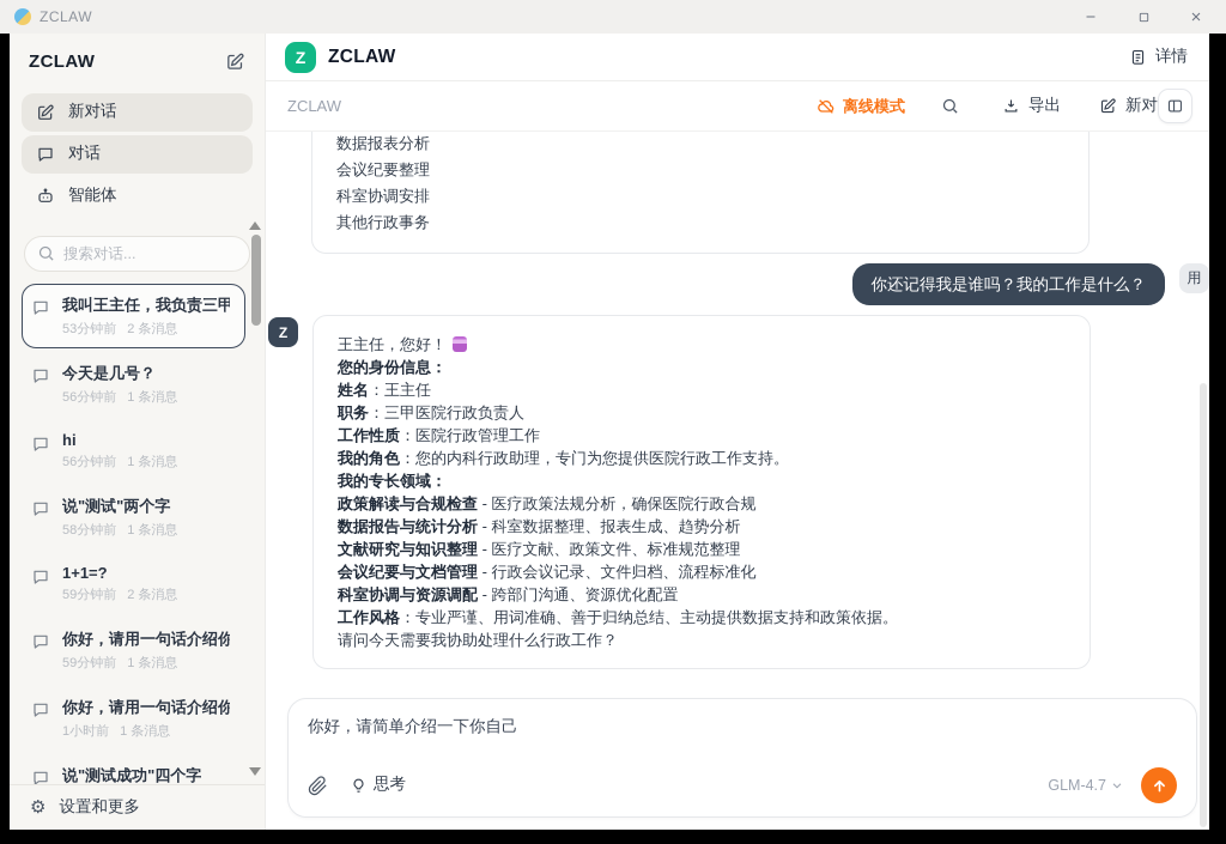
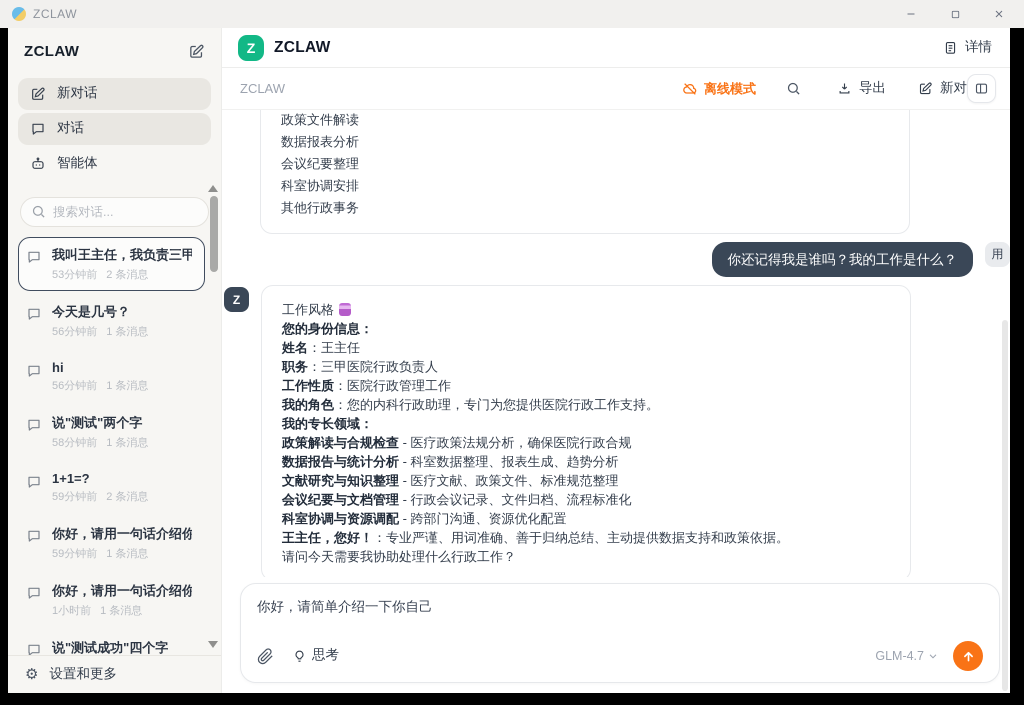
  ZCLAW
  ZCLAW
  新对话
  对话
  智能体
  搜索对话...
  我叫王主任，我负责三甲
  53分钟前
  2 条消息
  今天是几号？
  56分钟前
  1 条消息
  hi
  56分钟前
  1 条消息
  说"测试"两个字
  58分钟前
  1 条消息
  1+1=?
  59分钟前
  2 条消息
  你好，请用一句话介绍你
  59分钟前
  1 条消息
  你好，请用一句话介绍你
  1小时前
  1 条消息
  说"测试成功"四个字
  ⚙
  设置和更多
  Z
  ZCLAW
  详情
  ZCLAW
  离线模式
  导出
+ 政策文件解读
  数据报表分析
  会议纪要整理
  科室协调安排
  其他行政事务
  你还记得我是谁吗？我的工作是什么？
  用
  Z
- 王主任，您好！
+ 工作风格
  您的身份信息：
  姓名：王主任
  职务：三甲医院行政负责人
  工作性质：医院行政管理工作
  我的角色：您的内科行政助理，专门为您提供医院行政工作支持。
  我的专长领域：
  政策解读与合规检查 - 医疗政策法规分析，确保医院行政合规
  数据报告与统计分析 - 科室数据整理、报表生成、趋势分析
  文献研究与知识整理 - 医疗文献、政策文件、标准规范整理
  会议纪要与文档管理 - 行政会议记录、文件归档、流程标准化
  科室协调与资源调配 - 跨部门沟通、资源优化配置
- 工作风格：专业严谨、用词准确、善于归纳总结、主动提供数据支持和政策依据。
+ 王主任，您好！：专业严谨、用词准确、善于归纳总结、主动提供数据支持和政策依据。
  请问今天需要我协助处理什么行政工作？
  你好，请简单介绍一下你自己
  思考
  GLM-4.7
